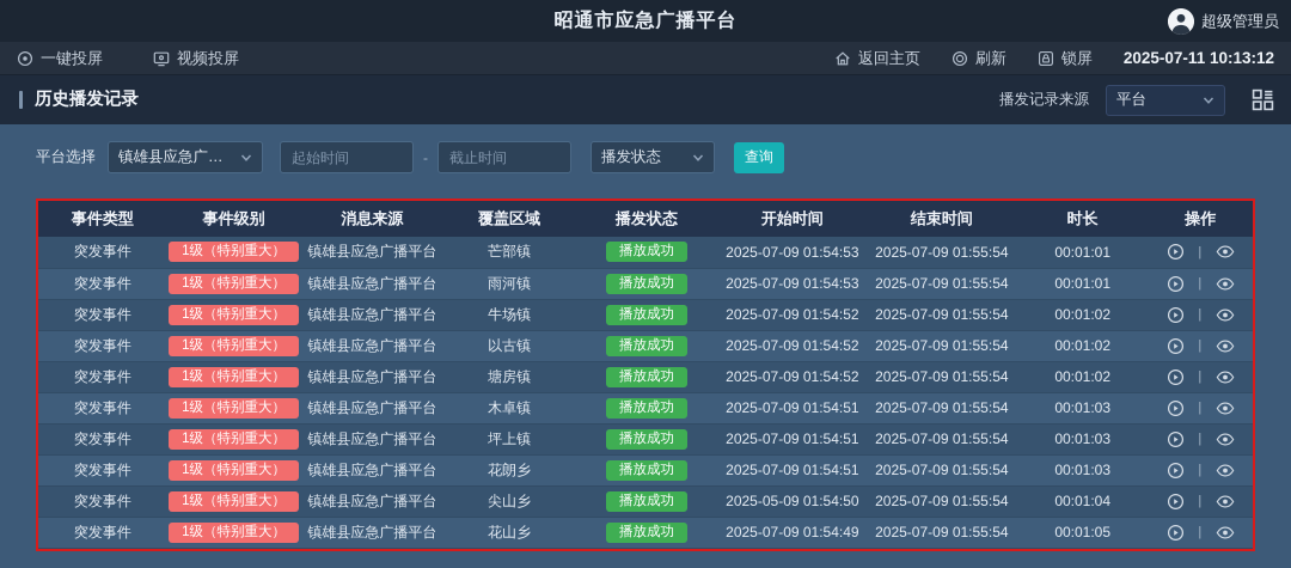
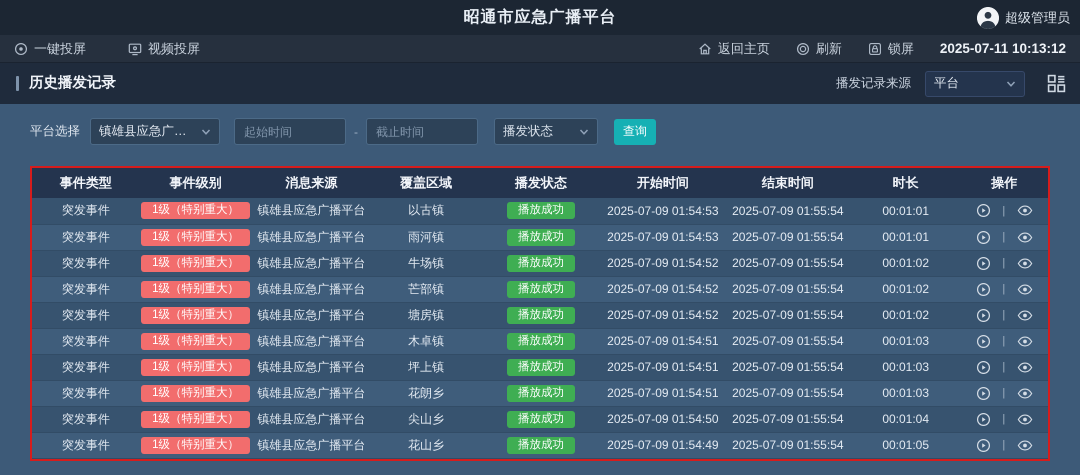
  昭通市应急广播平台
  超级管理员
  一键投屏
  视频投屏
  返回主页
  刷新
  锁屏
  2025-07-11 10:13:12
  历史播发记录
  播发记录来源
  平台
  平台选择
  镇雄县应急广播..
  起始时间
  -
  截止时间
  播发状态
  查询
  事件类型	事件级别	消息来源	覆盖区域	播发状态	开始时间	结束时间	时长	操作
- 突发事件	1级（特别重大）	镇雄县应急广播平台	芒部镇	播放成功	2025-07-09 01:54:53	2025-07-09 01:55:54	00:01:01	|
+ 突发事件	1级（特别重大）	镇雄县应急广播平台	以古镇	播放成功	2025-07-09 01:54:53	2025-07-09 01:55:54	00:01:01	|
  突发事件	1级（特别重大）	镇雄县应急广播平台	雨河镇	播放成功	2025-07-09 01:54:53	2025-07-09 01:55:54	00:01:01	|
  突发事件	1级（特别重大）	镇雄县应急广播平台	牛场镇	播放成功	2025-07-09 01:54:52	2025-07-09 01:55:54	00:01:02	|
- 突发事件	1级（特别重大）	镇雄县应急广播平台	以古镇	播放成功	2025-07-09 01:54:52	2025-07-09 01:55:54	00:01:02	|
+ 突发事件	1级（特别重大）	镇雄县应急广播平台	芒部镇	播放成功	2025-07-09 01:54:52	2025-07-09 01:55:54	00:01:02	|
  突发事件	1级（特别重大）	镇雄县应急广播平台	塘房镇	播放成功	2025-07-09 01:54:52	2025-07-09 01:55:54	00:01:02	|
  突发事件	1级（特别重大）	镇雄县应急广播平台	木卓镇	播放成功	2025-07-09 01:54:51	2025-07-09 01:55:54	00:01:03	|
  突发事件	1级（特别重大）	镇雄县应急广播平台	坪上镇	播放成功	2025-07-09 01:54:51	2025-07-09 01:55:54	00:01:03	|
  突发事件	1级（特别重大）	镇雄县应急广播平台	花朗乡	播放成功	2025-07-09 01:54:51	2025-07-09 01:55:54	00:01:03	|
- 突发事件	1级（特别重大）	镇雄县应急广播平台	尖山乡	播放成功	2025-05-09 01:54:50	2025-07-09 01:55:54	00:01:04	|
+ 突发事件	1级（特别重大）	镇雄县应急广播平台	尖山乡	播放成功	2025-07-09 01:54:50	2025-07-09 01:55:54	00:01:04	|
  突发事件	1级（特别重大）	镇雄县应急广播平台	花山乡	播放成功	2025-07-09 01:54:49	2025-07-09 01:55:54	00:01:05	|
